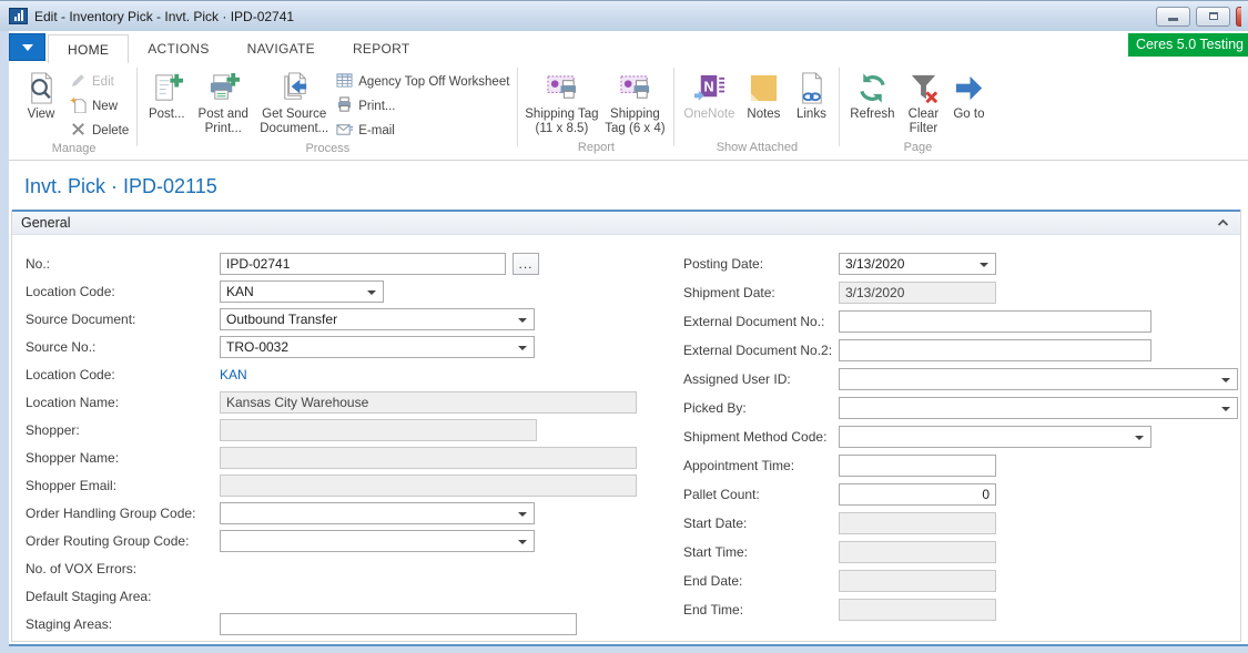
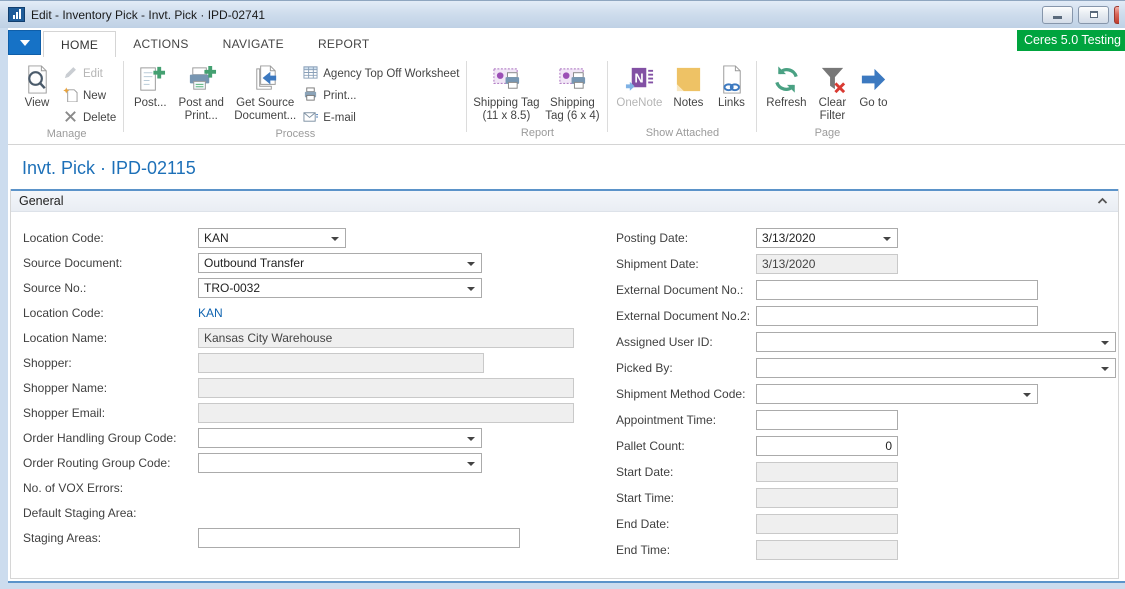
  Edit - Inventory Pick - Invt. Pick · IPD-02741
  HOME
  ACTIONS
  NAVIGATE
  REPORT
  Ceres 5.0 Testing
  View
  Edit
  New
  Delete
  Manage
  Post...
  Post and Print...
  Get Source Document...
  Agency Top Off Worksheet
  Print...
  E-mail
  Process
  Shipping Tag (11 x 8.5)
  Shipping Tag (6 x 4)
  Report
  N
  OneNote
  Notes
  Links
  Show Attached
  Refresh
  Clear Filter
  Go to
  Page
  Invt. Pick · IPD-02115
  General
- No.:
- IPD-02741
- ...
  Location Code:
  KAN
  Source Document:
  Outbound Transfer
  Source No.:
  TRO-0032
  Location Code:
  KAN
  Location Name:
  Kansas City Warehouse
  Shopper:
  Shopper Name:
  Shopper Email:
  Order Handling Group Code:
  Order Routing Group Code:
  No. of VOX Errors:
  Default Staging Area:
  Staging Areas:
  Posting Date:
  3/13/2020
  Shipment Date:
  3/13/2020
  External Document No.:
  External Document No.2:
  Assigned User ID:
  Picked By:
  Shipment Method Code:
  Appointment Time:
  Pallet Count:
  0
  Start Date:
  Start Time:
  End Date:
  End Time:
